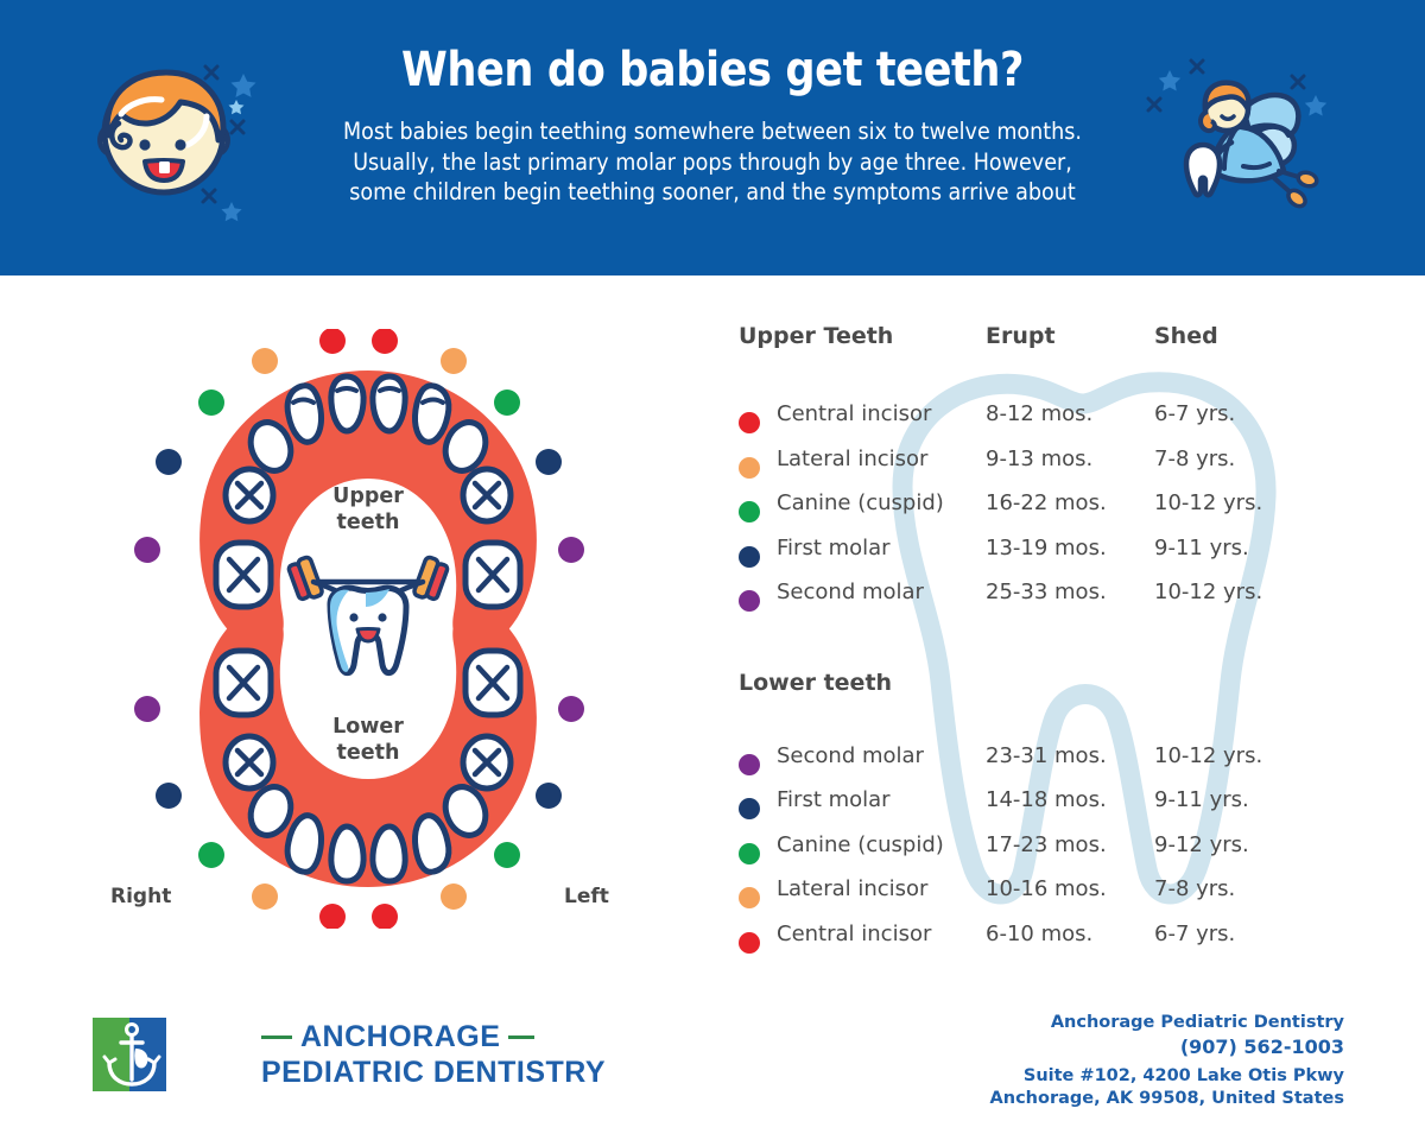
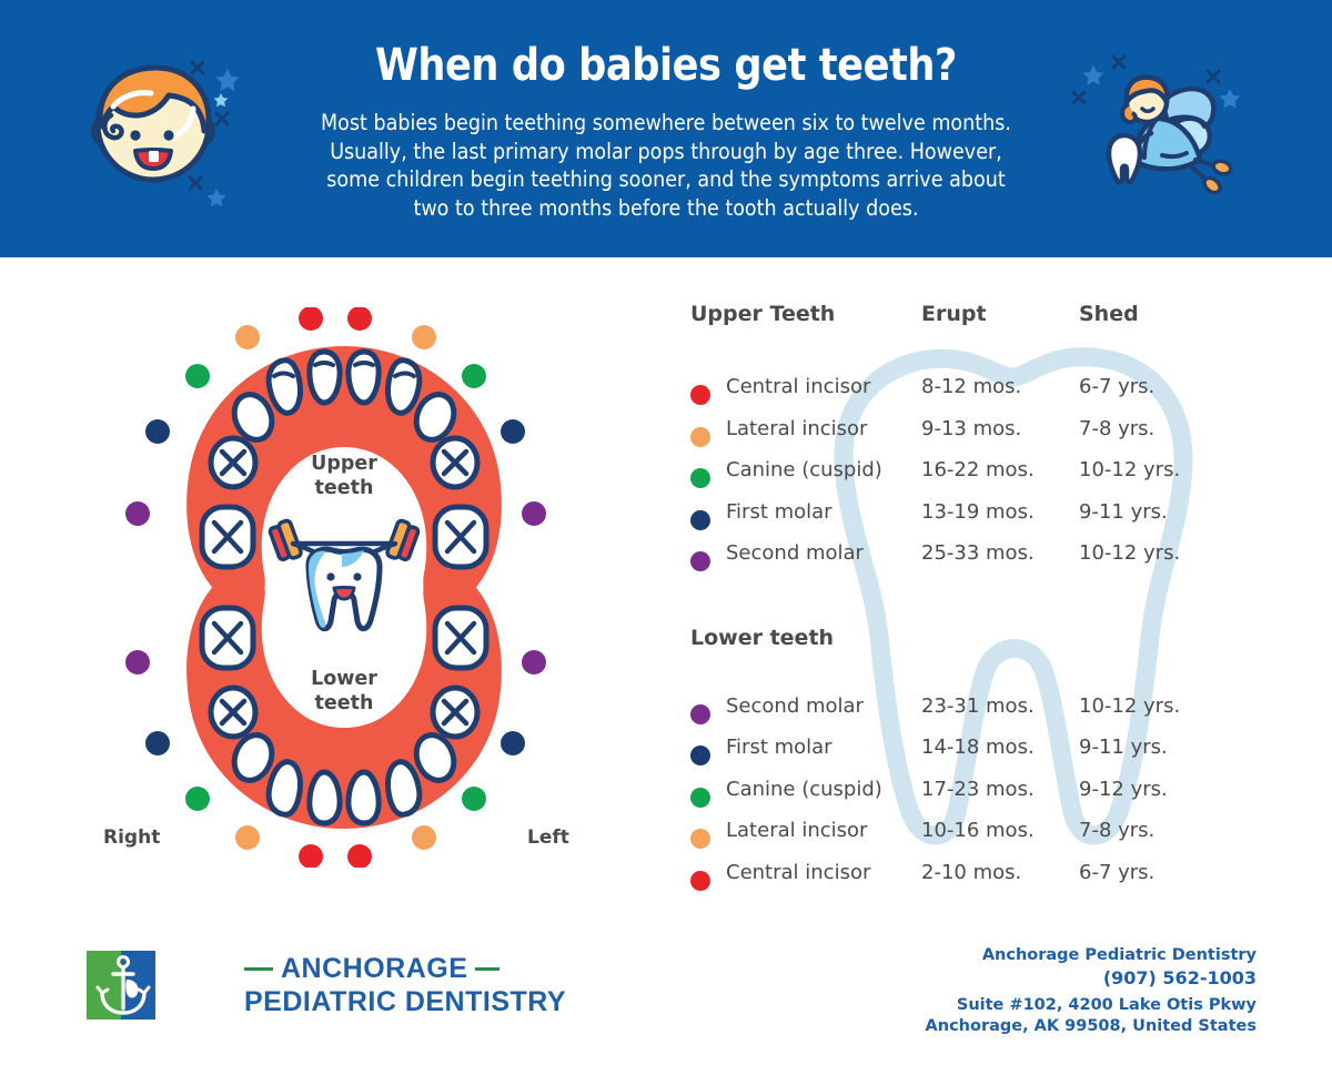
  When do babies get teeth?
  Most babies begin teething somewhere between six to twelve months.
  Usually, the last primary molar pops through by age three. However,
  some children begin teething sooner, and the symptoms arrive about
+ two to three months before the tooth actually does.
  Upper
  teeth
  Lower
  teeth
  Right
  Left
  Upper Teeth
  Erupt
  Shed
  Central incisor
  8-12 mos.
  6-7 yrs.
  Lateral incisor
  9-13 mos.
  7-8 yrs.
  Canine (cuspid)
  16-22 mos.
  10-12 yrs.
  First molar
  13-19 mos.
  9-11 yrs.
  Second molar
  25-33 mos.
  10-12 yrs.
  Lower teeth
  Second molar
  23-31 mos.
  10-12 yrs.
  First molar
  14-18 mos.
  9-11 yrs.
  Canine (cuspid)
  17-23 mos.
  9-12 yrs.
  Lateral incisor
  10-16 mos.
  7-8 yrs.
  Central incisor
- 6-10 mos.
+ 2-10 mos.
  6-7 yrs.
  ANCHORAGE
  PEDIATRIC DENTISTRY
  Anchorage Pediatric Dentistry
  (907) 562-1003
  Suite #102, 4200 Lake Otis Pkwy
  Anchorage, AK 99508, United States
